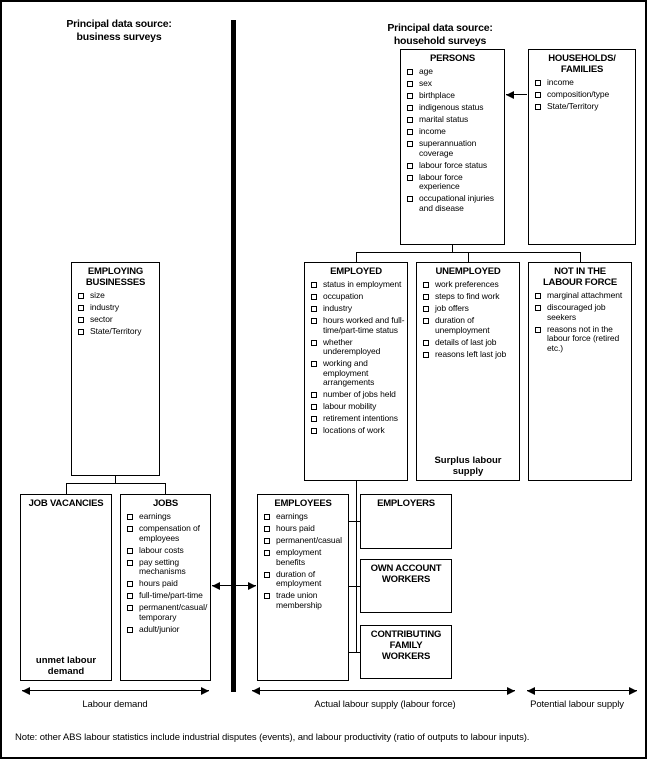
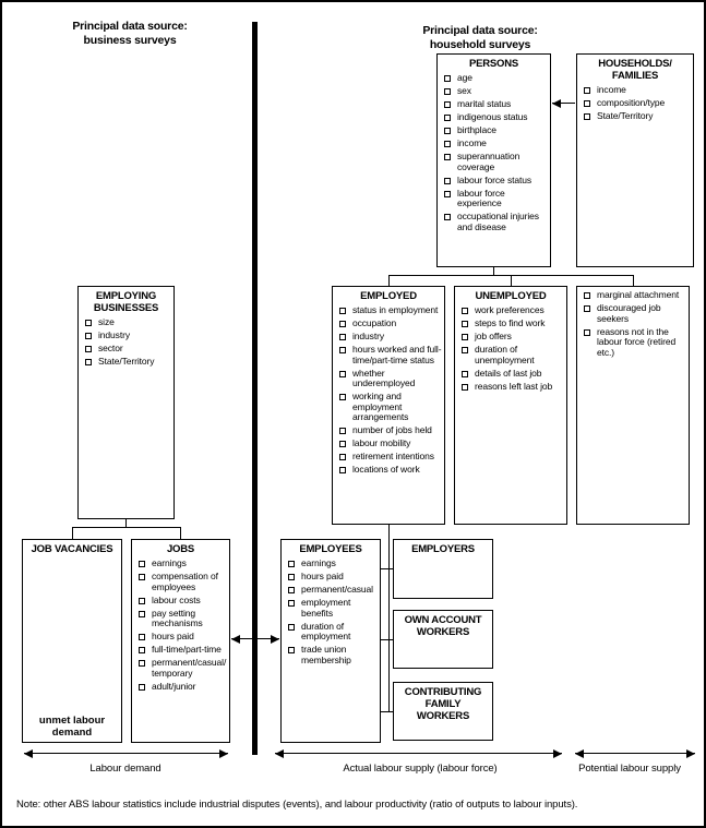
  Principal data source:
  business surveys
  Principal data source:
  household surveys
  PERSONS
  age
  sex
- birthplace
+ marital status
  indigenous status
- marital status
+ birthplace
  income
  superannuation coverage
  labour force status
  labour force experience
  occupational injuries and disease
  HOUSEHOLDS/
  FAMILIES
  income
  composition/type
  State/Territory
  EMPLOYING
  BUSINESSES
  size
  industry
  sector
  State/Territory
  EMPLOYED
  status in employment
  occupation
  industry
  hours worked and full-time/part-time status
  whether underemployed
  working and employment arrangements
  number of jobs held
  labour mobility
  retirement intentions
  locations of work
  UNEMPLOYED
  work preferences
  steps to find work
  job offers
  duration of unemployment
  details of last job
  reasons left last job
- Surplus labour
- supply
- NOT IN THE
- LABOUR FORCE
  marginal attachment
  discouraged job seekers
  reasons not in the labour force (retired etc.)
  JOB VACANCIES
  unmet labour
  demand
  JOBS
  earnings
  compensation of employees
  labour costs
  pay setting mechanisms
  hours paid
  full-time/part-time
  permanent/casual/temporary
  adult/junior
  EMPLOYEES
  earnings
  hours paid
  permanent/casual
  employment benefits
  duration of employment
  trade union membership
  EMPLOYERS
  OWN ACCOUNT
  WORKERS
  CONTRIBUTING
  FAMILY
  WORKERS
  Labour demand
  Actual labour supply (labour force)
  Potential labour supply
  Note: other ABS labour statistics include industrial disputes (events), and labour productivity (ratio of outputs to labour inputs).
